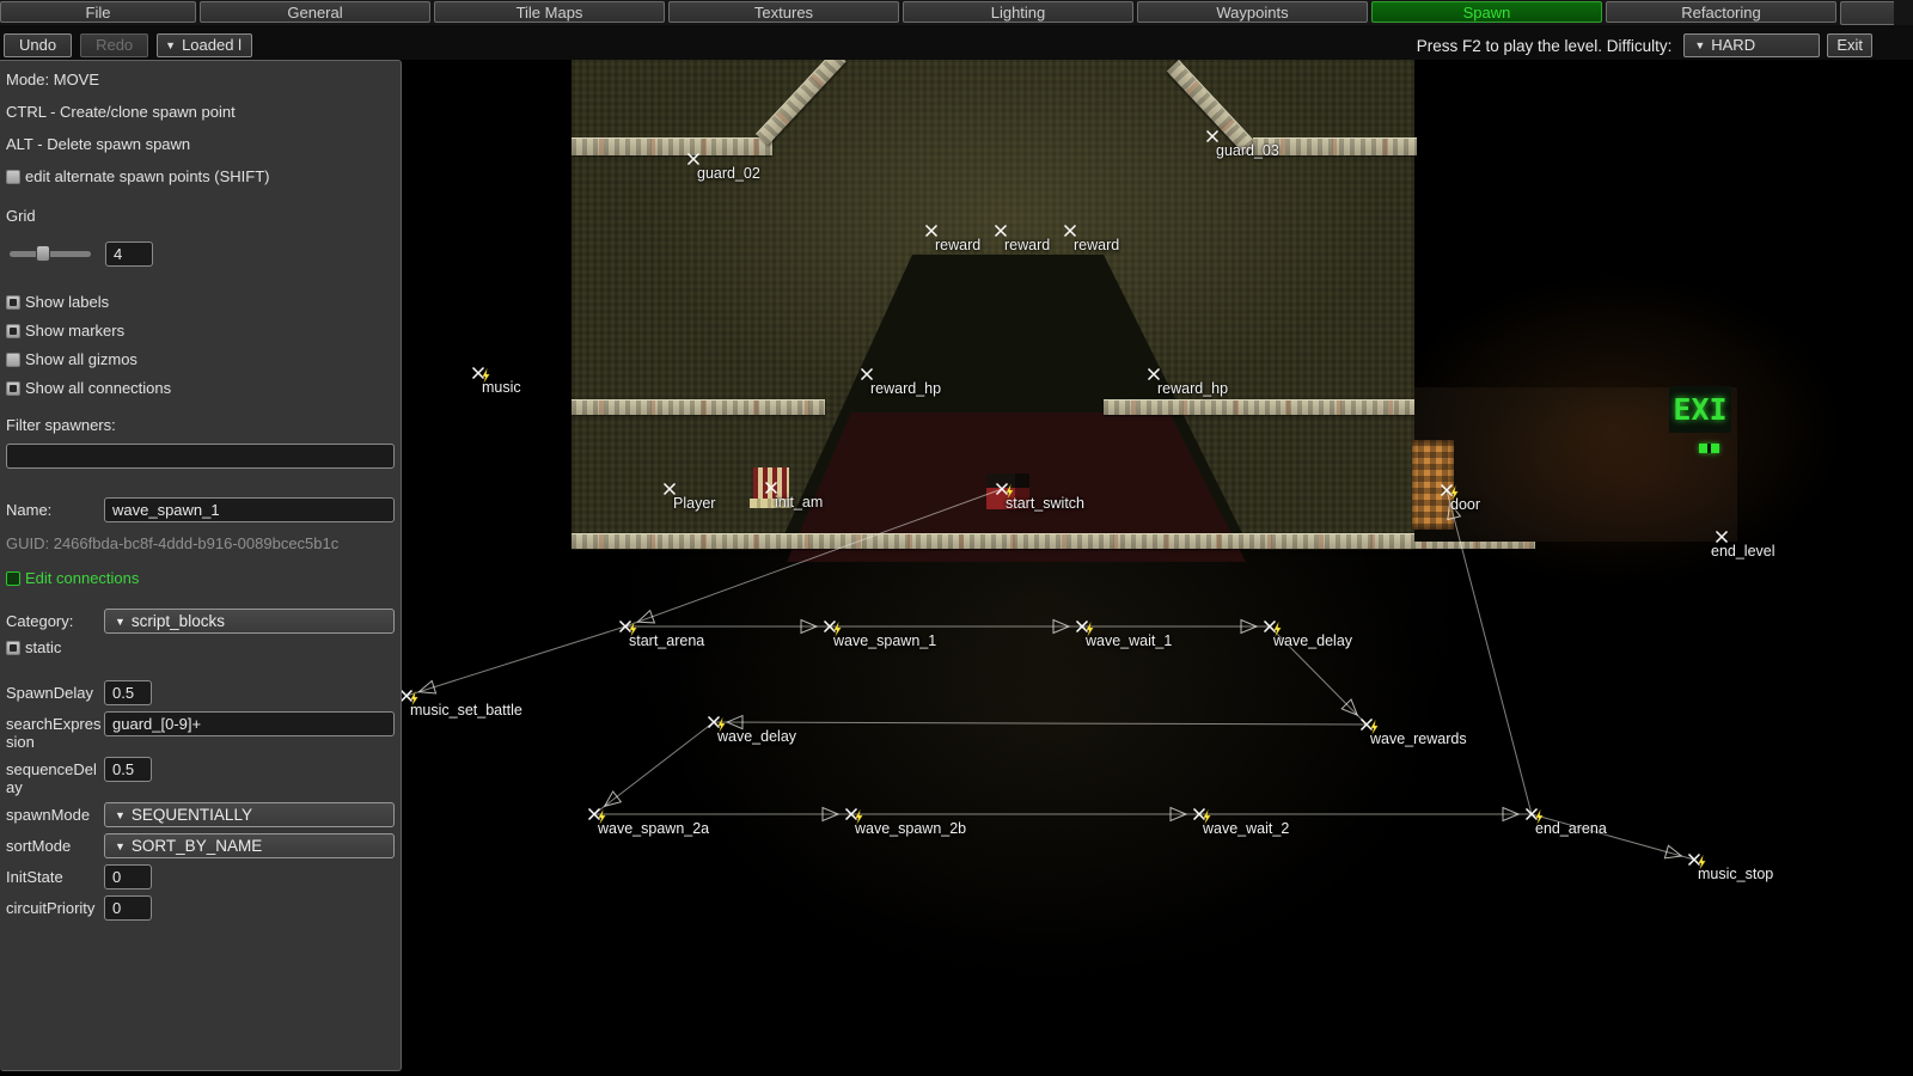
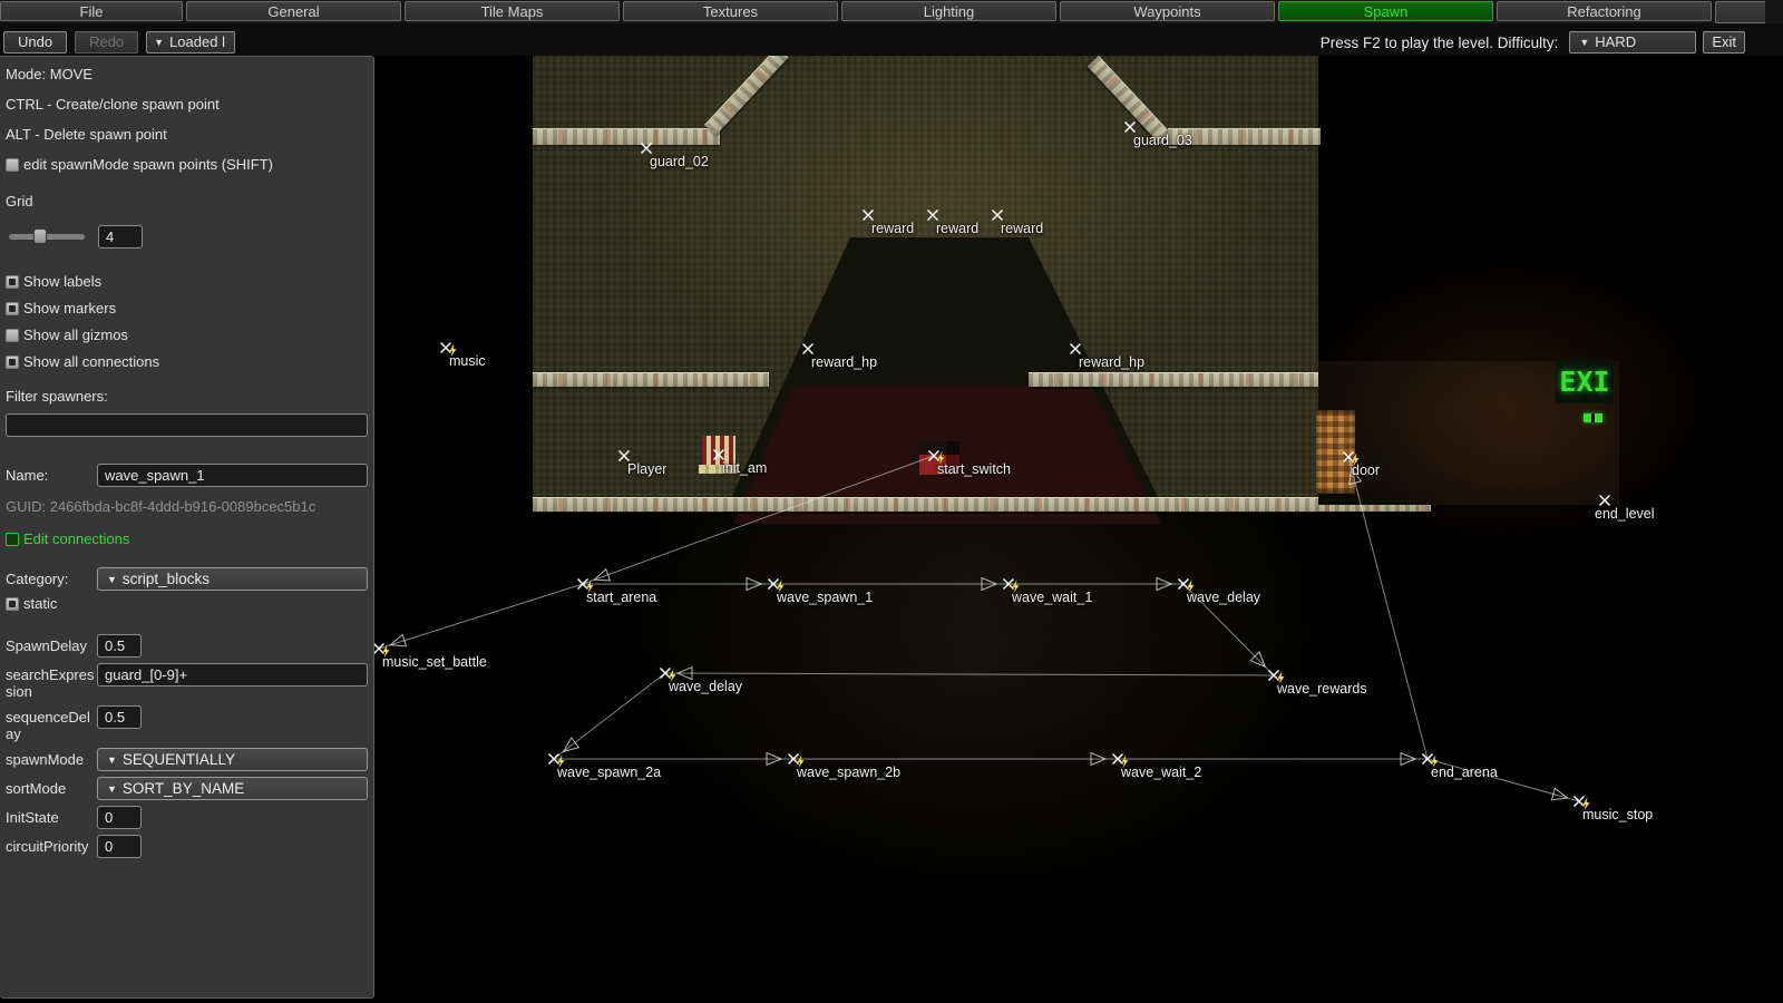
  EXI
  guard_02
  guard_03
  reward
  reward
  reward
  music
  reward_hp
  reward_hp
  Player
  init_am
  start_switch
  door
  end_level
  start_arena
  wave_spawn_1
  wave_wait_1
  wave_delay
  music_set_battle
  wave_delay
  wave_rewards
  wave_spawn_2a
  wave_spawn_2b
  wave_wait_2
  end_arena
  music_stop
  File
  General
  Tile Maps
  Textures
  Lighting
  Waypoints
  Spawn
  Refactoring
  Undo
  Redo
  ▼ Loaded l
  Press F2 to play the level. Difficulty:
  ▼ HARD
  Exit
  Mode: MOVE
  CTRL - Create/clone spawn point
- ALT - Delete spawn spawn
+ ALT - Delete spawn point
- edit alternate spawn points (SHIFT)
+ edit spawnMode spawn points (SHIFT)
  Grid
  4
  Show labels
  Show markers
  Show all gizmos
  Show all connections
  Filter spawners:
  Name:
  wave_spawn_1
  GUID: 2466fbda-bc8f-4ddd-b916-0089bcec5b1c
  Edit connections
  Category:
  ▼ script_blocks
  static
  SpawnDelay
  0.5
  searchExpression
  guard_[0-9]+
  sequenceDelay
  0.5
  spawnMode
  ▼ SEQUENTIALLY
  sortMode
  ▼ SORT_BY_NAME
  InitState
  0
  circuitPriority
  0
